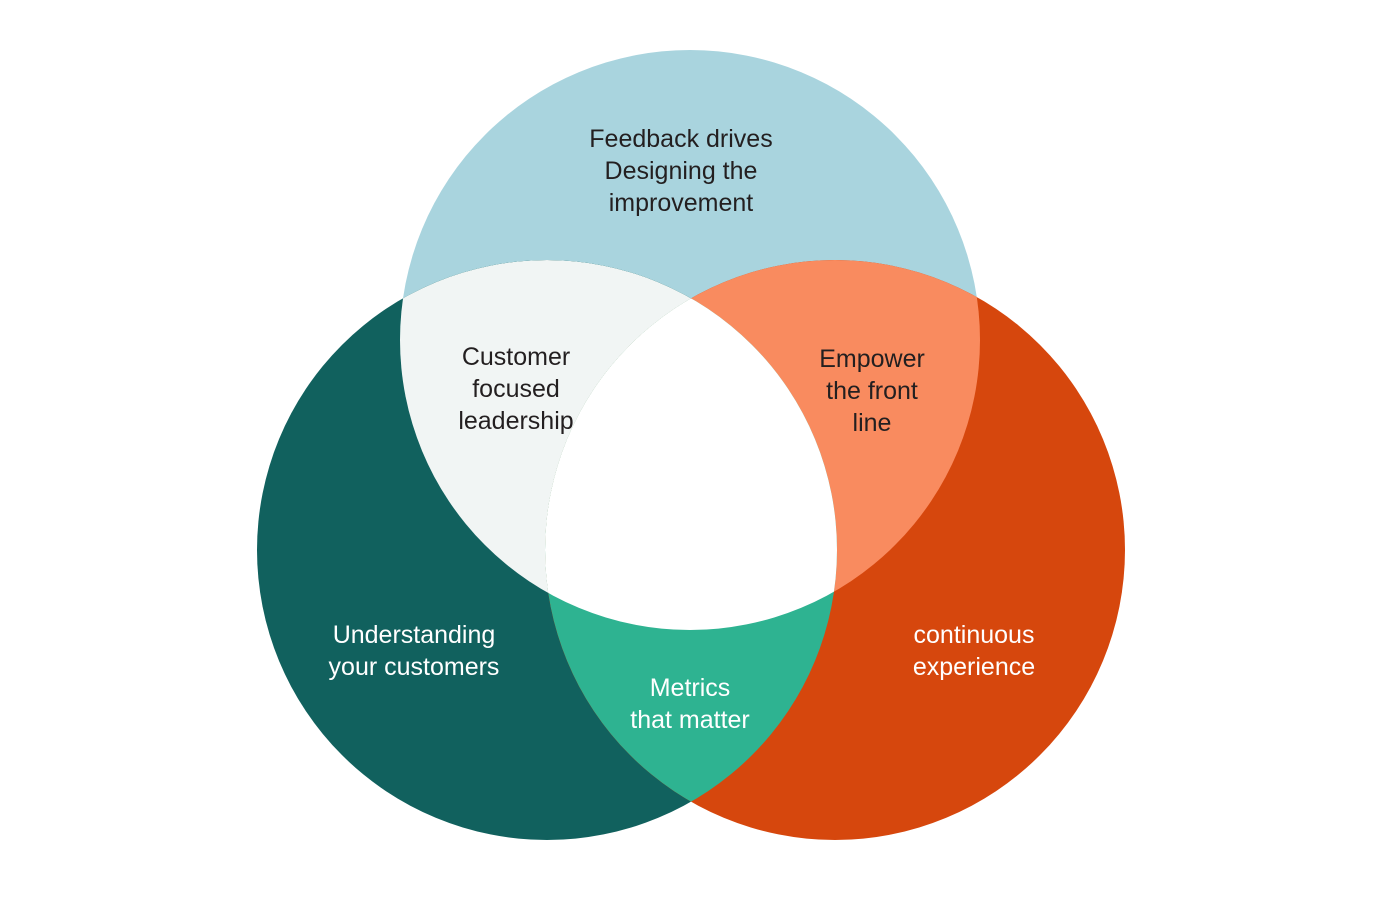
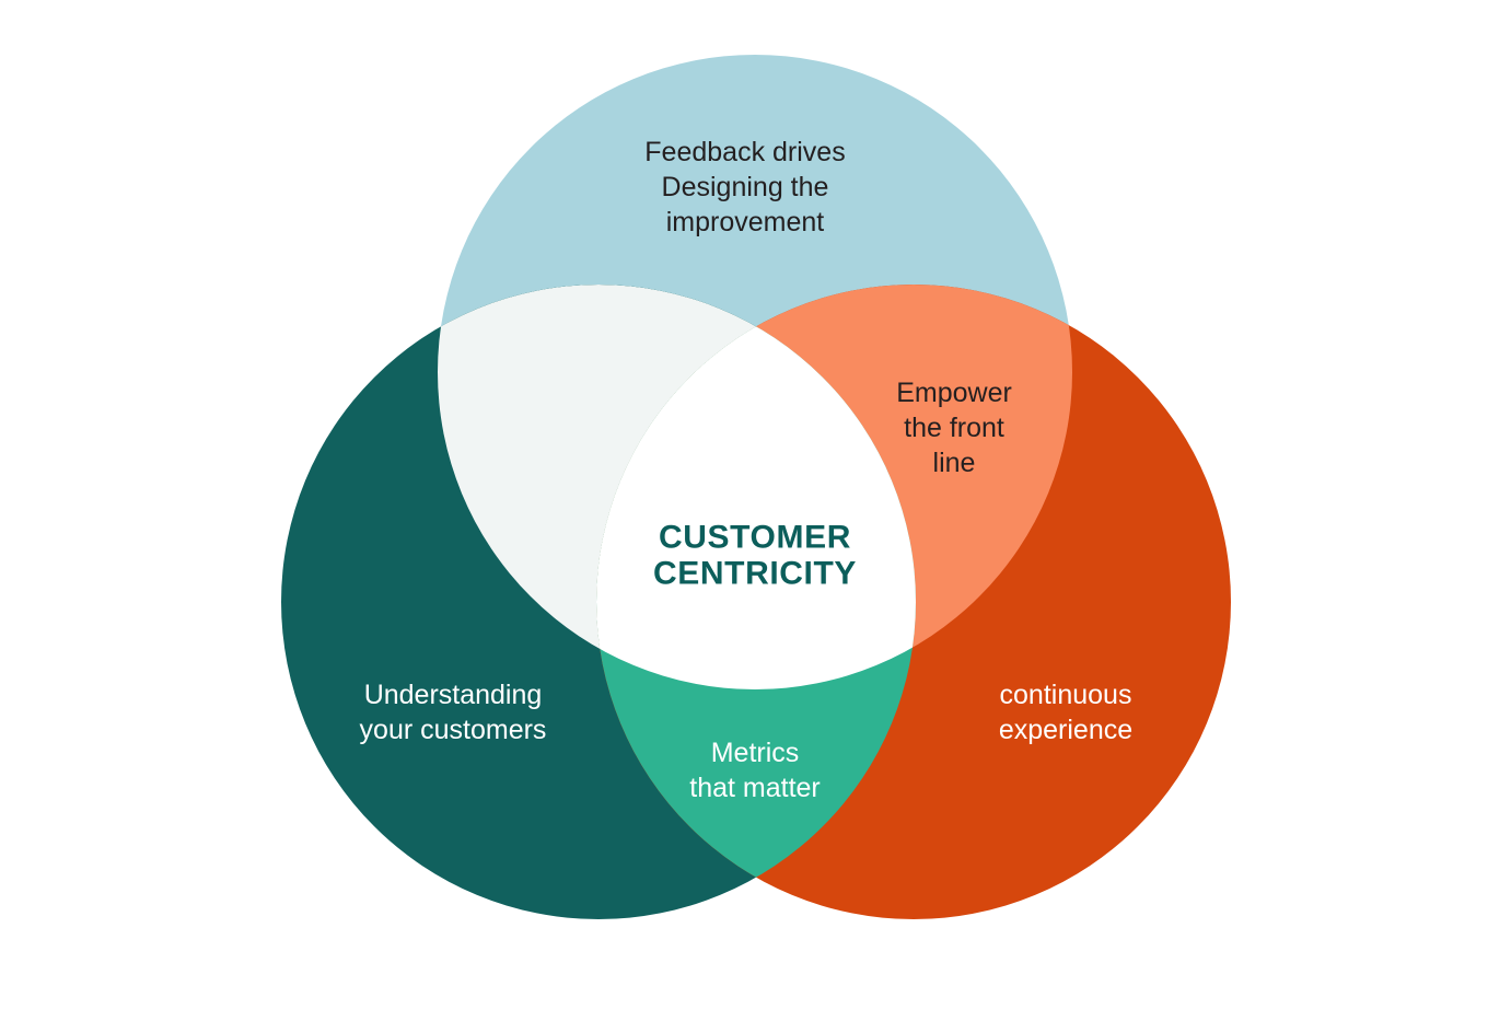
  Feedback drives Designing the improvement
  Understanding your customers
  continuous experience
- Customer focused leadership
  Empower the front line
  Metrics that matter
+ CUSTOMER CENTRICITY
